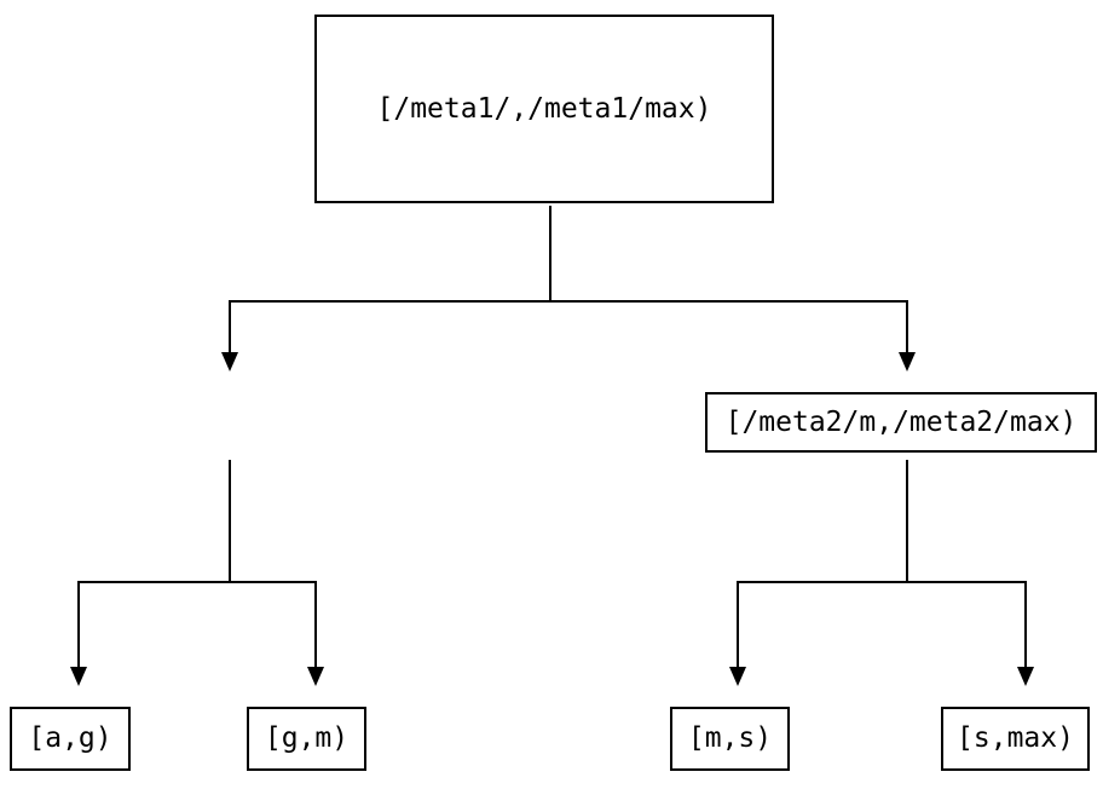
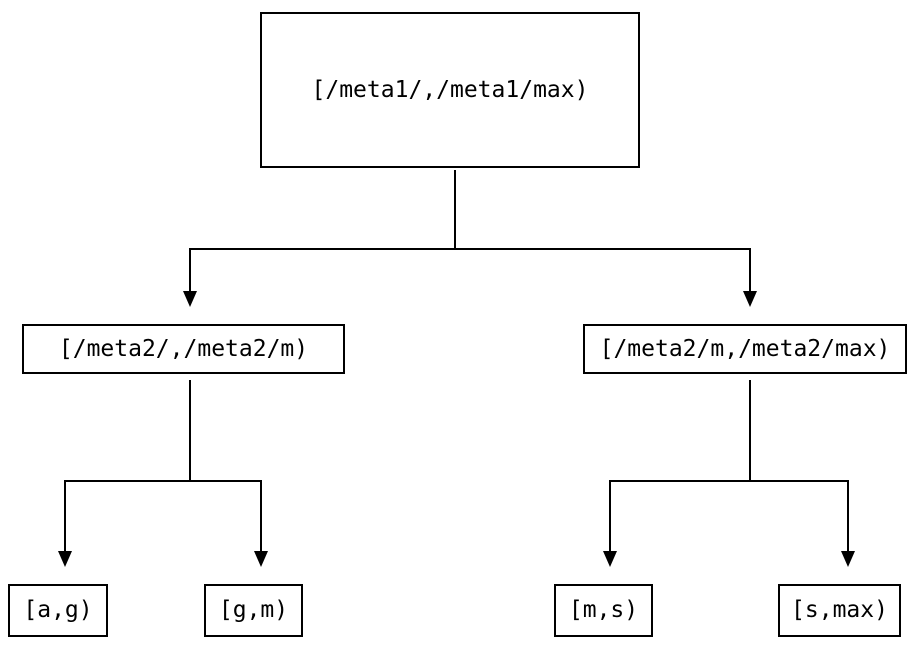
  [/meta1/,/meta1/max)
+ [/meta2/,/meta2/m)
  [/meta2/m,/meta2/max)
  [a,g)
  [g,m)
  [m,s)
  [s,max)
